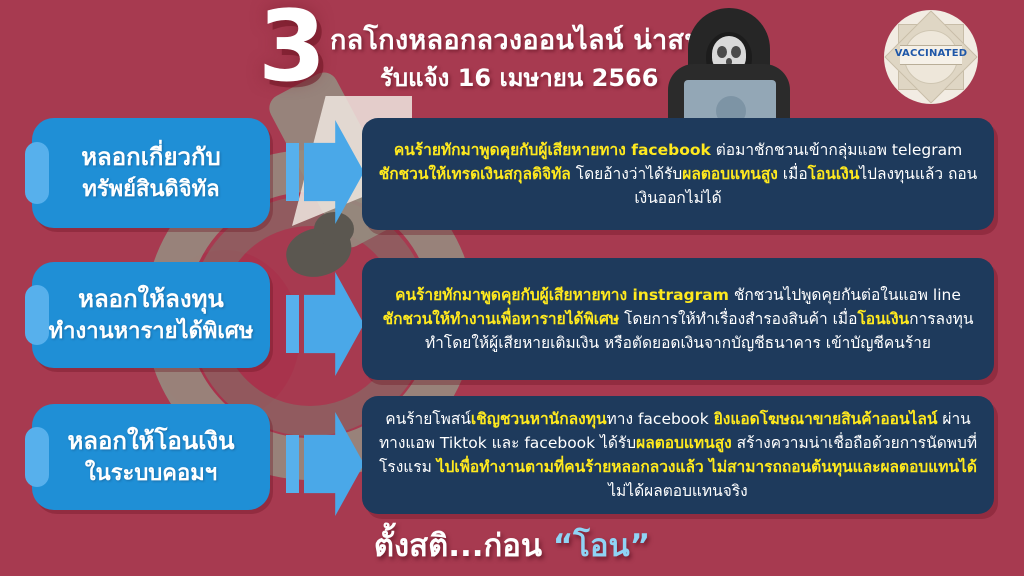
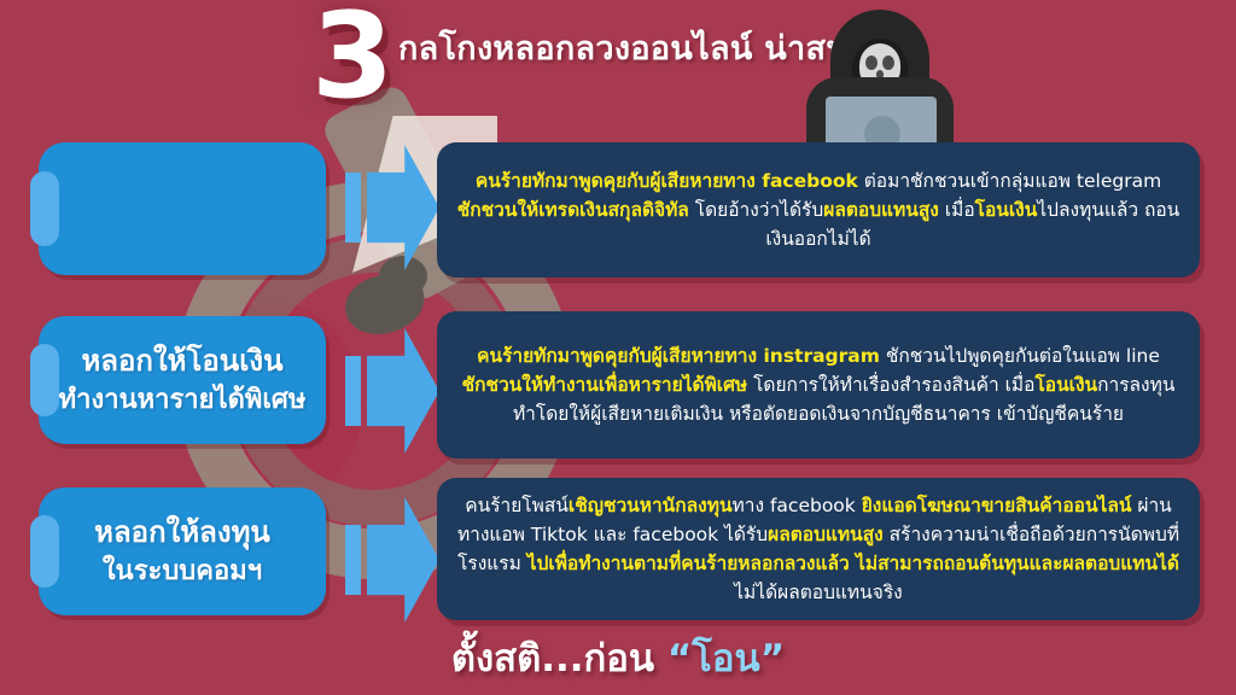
  3
  กลโกงหลอกลวงออนไลน์ น่าส
- รับแจ้ง 16 เมษายน 2566
- VACCINATED
- หลอกเกี่ยวกับ
- ทรัพย์สินดิจิทัล
  คนร้ายทักมาพูดคุยกับผู้เสียหายทาง facebook ต่อมาชักชวนเข้ากลุ่มแอพ telegram ชักชวนให้เทรดเงินสกุลดิจิทัล โดยอ้างว่าได้รับผลตอบแทนสูง เมื่อโอนเงินไปลงทุนแล้ว ถอนเงินออกไม่ได้
- หลอกให้ลงทุน
+ หลอกให้โอนเงิน
  ทำงานหารายได้พิเศษ
  คนร้ายทักมาพูดคุยกับผู้เสียหายทาง instragram ชักชวนไปพูดคุยกันต่อในแอพ line ชักชวนให้ทำงานเพื่อหารายได้พิเศษ โดยการให้ทำเรื่องสำรองสินค้า เมื่อโอนเงินการลงทุนทำโดยให้ผู้เสียหายเติมเงิน หรือตัดยอดเงินจากบัญชีธนาคาร เข้าบัญชีคนร้าย
- หลอกให้โอนเงิน
+ หลอกให้ลงทุน
  ในระบบคอมฯ
  คนร้ายโพสน์เชิญชวนหานักลงทุนทาง facebook ยิงแอดโฆษณาขายสินค้าออนไลน์ ผ่านทางแอพ Tiktok และ facebook ได้รับผลตอบแทนสูง สร้างความน่าเชื่อถือด้วยการนัดพบที่โรงแรม ไปเพื่อทำงานตามที่คนร้ายหลอกลวงแล้ว ไม่สามารถถอนต้นทุนและผลตอบแทนได้ ไม่ได้ผลตอบแทนจริง
  ตั้งสติ...ก่อน “โอน”
